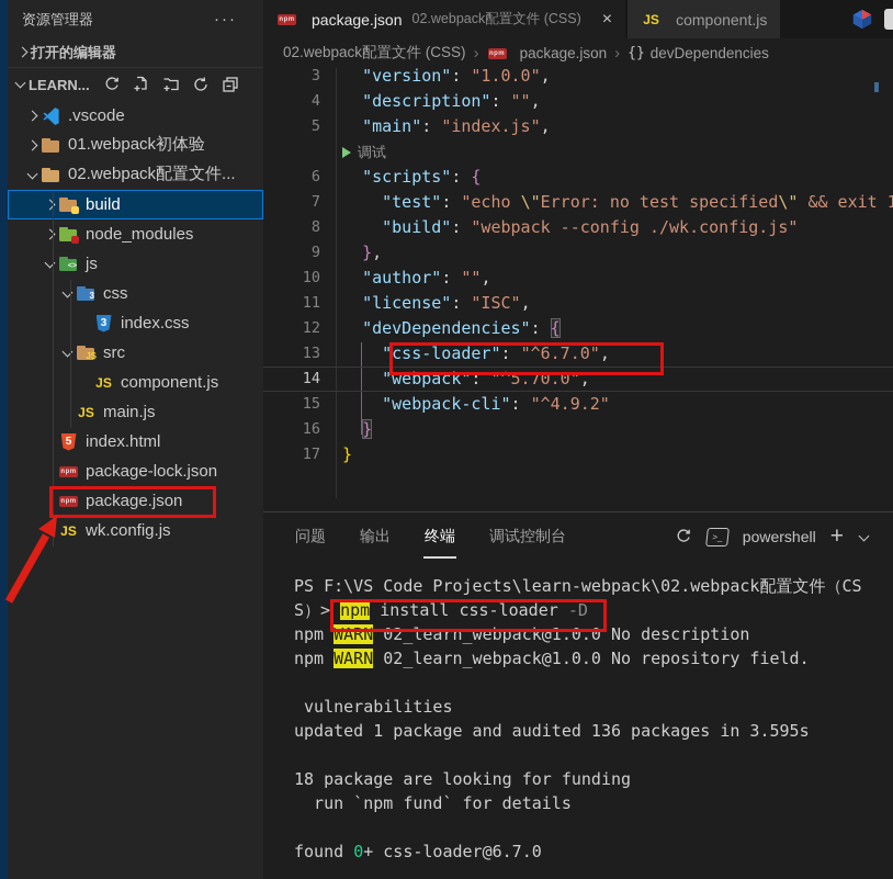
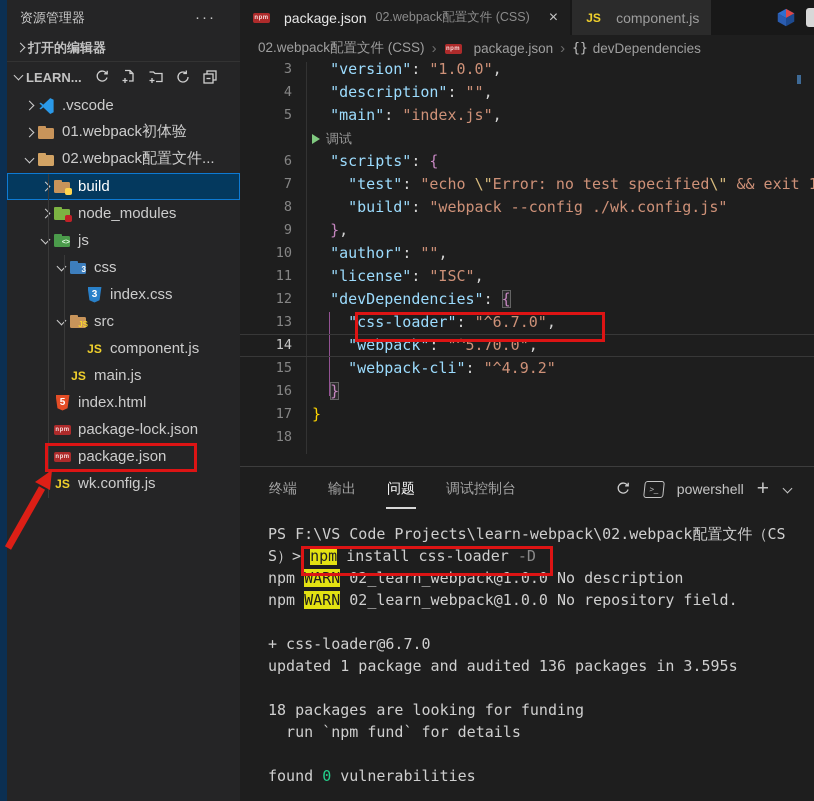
  资源管理器
  ···
  打开的编辑器
  LEARN...
  .vscode
  01.webpack初体验
  02.webpack配置文件...
  build
  node_modules
  js
  3
  css
  3
  index.css
  JS
  src
  JS
  component.js
  JS
  main.js
  5
  index.html
  package-lock.json
  package.json
  JS
  wk.config.js
  package.json
  02.webpack配置文件 (CSS)
  ×
  JS
  component.js
  02.webpack配置文件 (CSS)
  ›
  package.json
  ›
  {}
  devDependencies
  3
  "version": "1.0.0",
  4
  "description": "",
  5
  "main": "index.js",
  调试
  6
  "scripts": {
  7
  "test": "echo \"Error: no test specified\" && exit 1
  8
  "build": "webpack --config ./wk.config.js"
  9
  },
  10
  "author": "",
  11
  "license": "ISC",
  12
  "devDependencies": {
  13
  "css-loader": "^6.7.0",
  14
  "webpack": "^5.70.0",
  15
  "webpack-cli": "^4.9.2"
  16
  }
  17
  }
+ 18
- 问题
+ 终端
  输出
- 终端
+ 问题
  调试控制台
  powershell
  +
  PS F:\VS Code Projects\learn-webpack\02.webpack配置文件（CS
  S）> npm install css-loader -D
  npm WARN 02_learn_webpack@1.0.0 No description
  npm WARN 02_learn_webpack@1.0.0 No repository field.
- vulnerabilities
+ + css-loader@6.7.0
  updated 1 package and audited 136 packages in 3.595s
- 18 package are looking for funding
+ 18 packages are looking for funding
  run `npm fund` for details
- found 0+ css-loader@6.7.0
+ found 0 vulnerabilities
